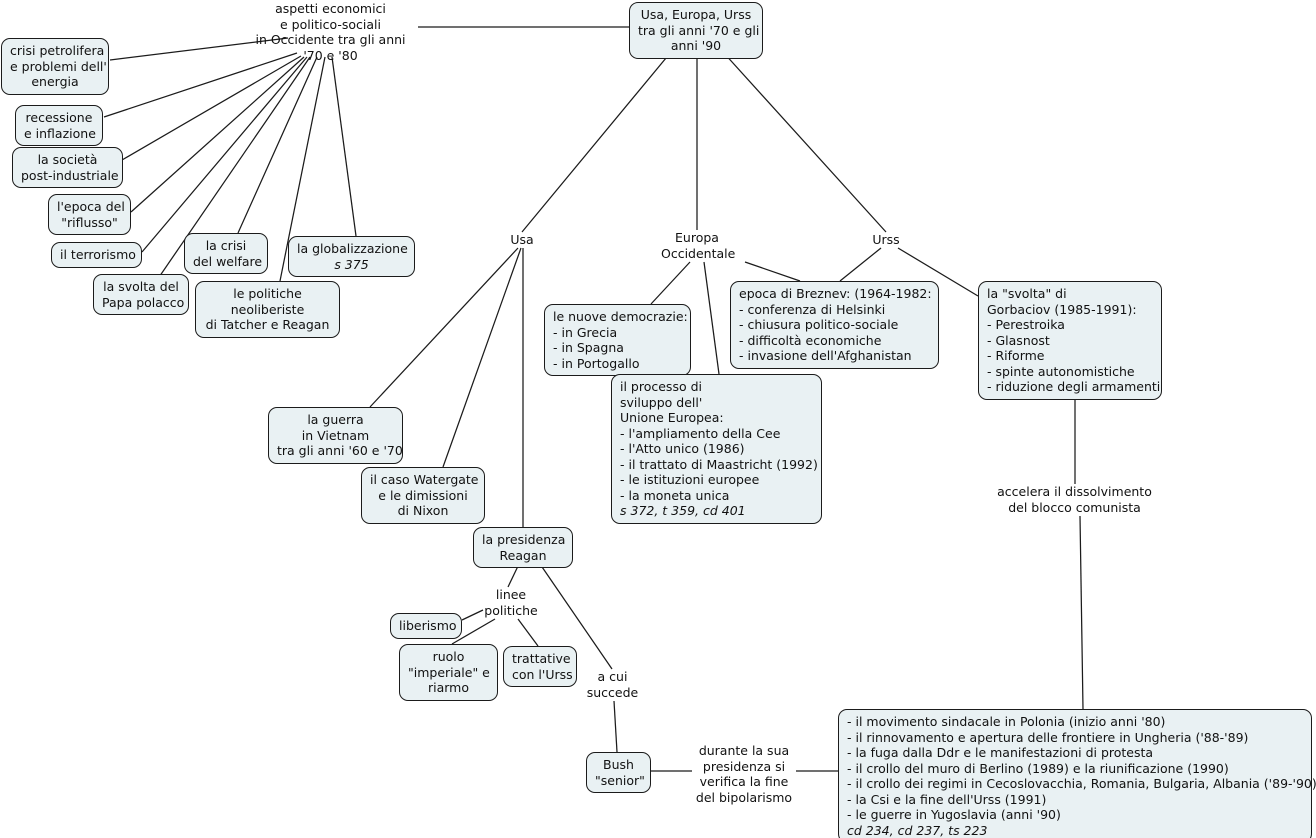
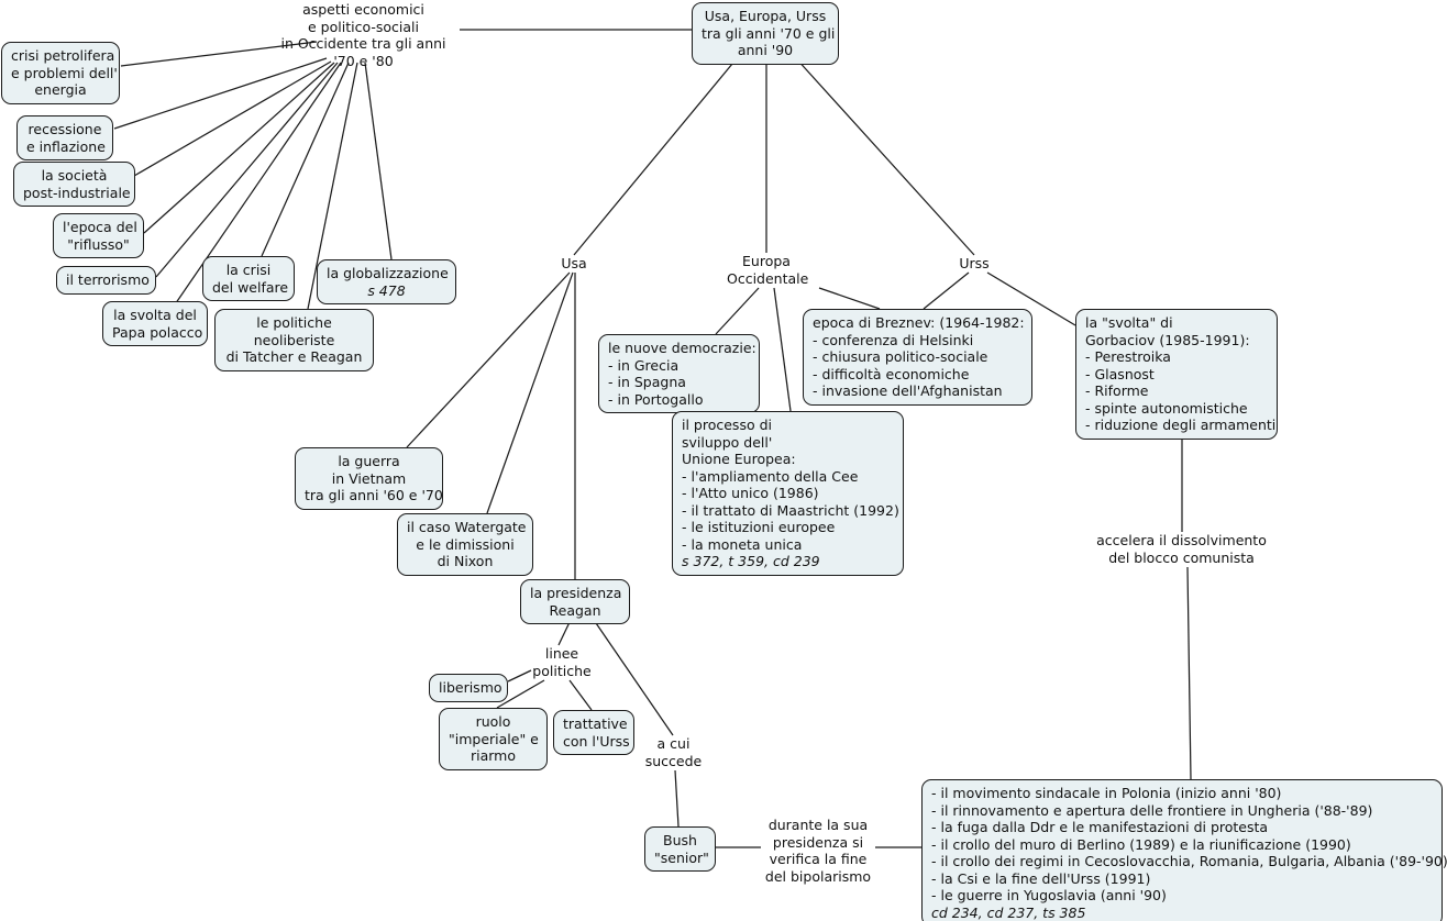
  aspetti economici
  e politico-sociali
  in Occidente tra gli anni
  '70 e '80
  Usa, Europa, Urss
  tra gli anni '70 e gli
  anni '90
  crisi petrolifera
  e problemi dell'
  energia
  recessione
  e inflazione
  la società
  post-industriale
  l'epoca del
  "riflusso"
  il terrorismo
  la svolta del
  Papa polacco
  la crisi
  del welfare
- la globalizzazione s 375
+ la globalizzazione s 478
  le politiche
  neoliberiste
  di Tatcher e Reagan
  Usa
  Europa
  Occidentale
  Urss
  le nuove democrazie:
  - in Grecia
  - in Spagna
  - in Portogallo
  epoca di Breznev: (1964-1982:
  - conferenza di Helsinki
  - chiusura politico-sociale
  - difficoltà economiche
  - invasione dell'Afghanistan
  la "svolta" di
  Gorbaciov (1985-1991):
  - Perestroika
  - Glasnost
  - Riforme
  - spinte autonomistiche
  - riduzione degli armamenti
  il processo di
  sviluppo dell'
  Unione Europea:
  - l'ampliamento della Cee
  - l'Atto unico (1986)
  - il trattato di Maastricht (1992)
  - le istituzioni europee
- - la moneta unica s 372, t 359, cd 401
+ - la moneta unica s 372, t 359, cd 239
  la guerra
  in Vietnam
  tra gli anni '60 e '70
  il caso Watergate
  e le dimissioni
  di Nixon
  la presidenza
  Reagan
  linee
  politiche
  liberismo
  ruolo
  "imperiale" e
  riarmo
  trattative
  con l'Urss
  a cui
  succede
  Bush
  "senior"
  durante la sua
  presidenza si
  verifica la fine
  del bipolarismo
  accelera il dissolvimento
  del blocco comunista
  - il movimento sindacale in Polonia (inizio anni '80)
  - il rinnovamento e apertura delle frontiere in Ungheria ('88-'89)
  - la fuga dalla Ddr e le manifestazioni di protesta
  - il crollo del muro di Berlino (1989) e la riunificazione (1990)
  - il crollo dei regimi in Cecoslovacchia, Romania, Bulgaria, Albania ('89-'90)
  - la Csi e la fine dell'Urss (1991)
- - le guerre in Yugoslavia (anni '90) cd 234, cd 237, ts 223
+ - le guerre in Yugoslavia (anni '90) cd 234, cd 237, ts 385
